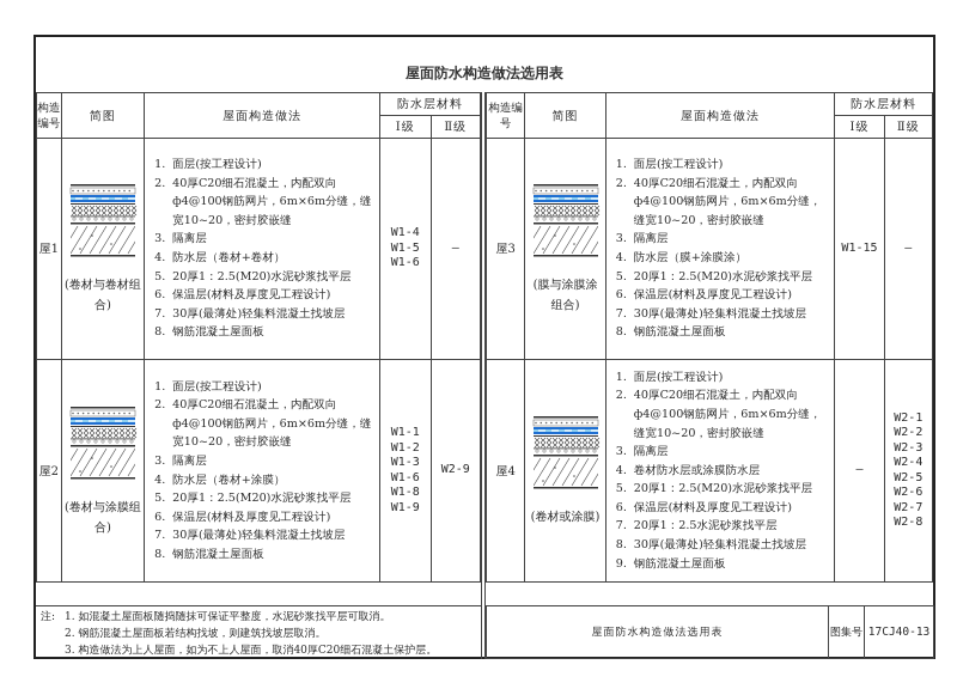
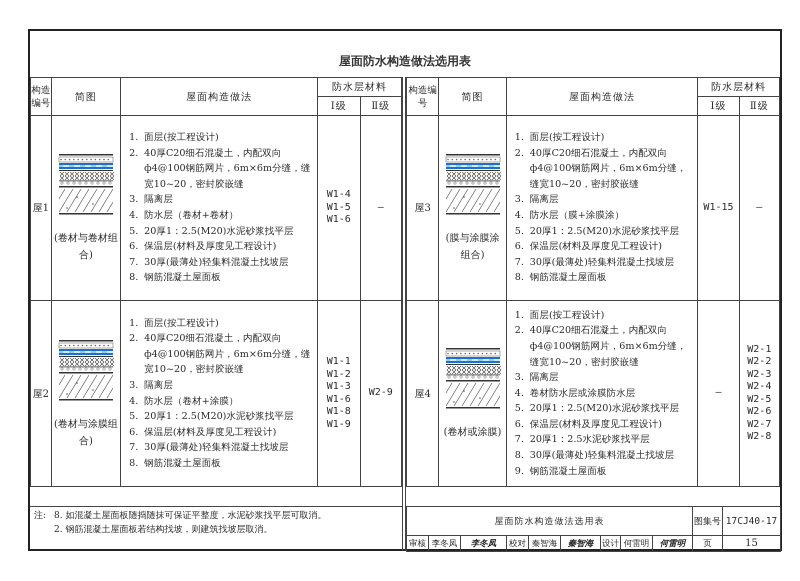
  屋面防水构造做法选用表
  构造编号	简图	屋面构造做法	防水层材料
  Ⅰ级	Ⅱ级
  屋1	(卷材与卷材组合)	1. 面层(按工程设计)2. 40厚C20细石混凝土，内配双向ф4@100钢筋网片，6m×6m分缝，缝宽10~20，密封胶嵌缝3. 隔离层4. 防水层（卷材+卷材）5. 20厚1：2.5(M20)水泥砂浆找平层6. 保温层(材料及厚度见工程设计)7. 30厚(最薄处)轻集料混凝土找坡层8. 钢筋混凝土屋面板	W1-4W1-5W1-6	—
  屋2	(卷材与涂膜组合)	1. 面层(按工程设计)2. 40厚C20细石混凝土，内配双向ф4@100钢筋网片，6m×6m分缝，缝宽10~20，密封胶嵌缝3. 隔离层4. 防水层（卷材+涂膜）5. 20厚1：2.5(M20)水泥砂浆找平层6. 保温层(材料及厚度见工程设计)7. 30厚(最薄处)轻集料混凝土找坡层8. 钢筋混凝土屋面板	W1-1W1-2W1-3W1-6W1-8W1-9	W2-9
  构造编号	简图	屋面构造做法	防水层材料
  Ⅰ级	Ⅱ级
  屋3	(膜与涂膜涂组合)	1. 面层(按工程设计)2. 40厚C20细石混凝土，内配双向ф4@100钢筋网片，6m×6m分缝，缝宽10~20，密封胶嵌缝3. 隔离层4. 防水层（膜+涂膜涂）5. 20厚1：2.5(M20)水泥砂浆找平层6. 保温层(材料及厚度见工程设计)7. 30厚(最薄处)轻集料混凝土找坡层8. 钢筋混凝土屋面板	W1-15	—
  屋4	(卷材或涂膜)	1. 面层(按工程设计)2. 40厚C20细石混凝土，内配双向ф4@100钢筋网片，6m×6m分缝，缝宽10~20，密封胶嵌缝3. 隔离层4. 卷材防水层或涂膜防水层5. 20厚1：2.5(M20)水泥砂浆找平层6. 保温层(材料及厚度见工程设计)7. 20厚1：2.5水泥砂浆找平层8. 30厚(最薄处)轻集料混凝土找坡层9. 钢筋混凝土屋面板	—	W2-1W2-2W2-3W2-4W2-5W2-6W2-7W2-8
  注:
- 1. 如混凝土屋面板随捣随抹可保证平整度，水泥砂浆找平层可取消。
+ 8. 如混凝土屋面板随捣随抹可保证平整度，水泥砂浆找平层可取消。
  2. 钢筋混凝土屋面板若结构找坡，则建筑找坡层取消。
- 3. 构造做法为上人屋面，如为不上人屋面，取消40厚C20细石混凝土保护层。
- 屋面防水构造做法选用表	图集号	17CJ40-13
+ 屋面防水构造做法选用表	图集号	17CJ40-17
+ 审核	李冬凤	李冬凤	校对	秦智海	秦智海	设计	何雷明	何雷明	页	15
